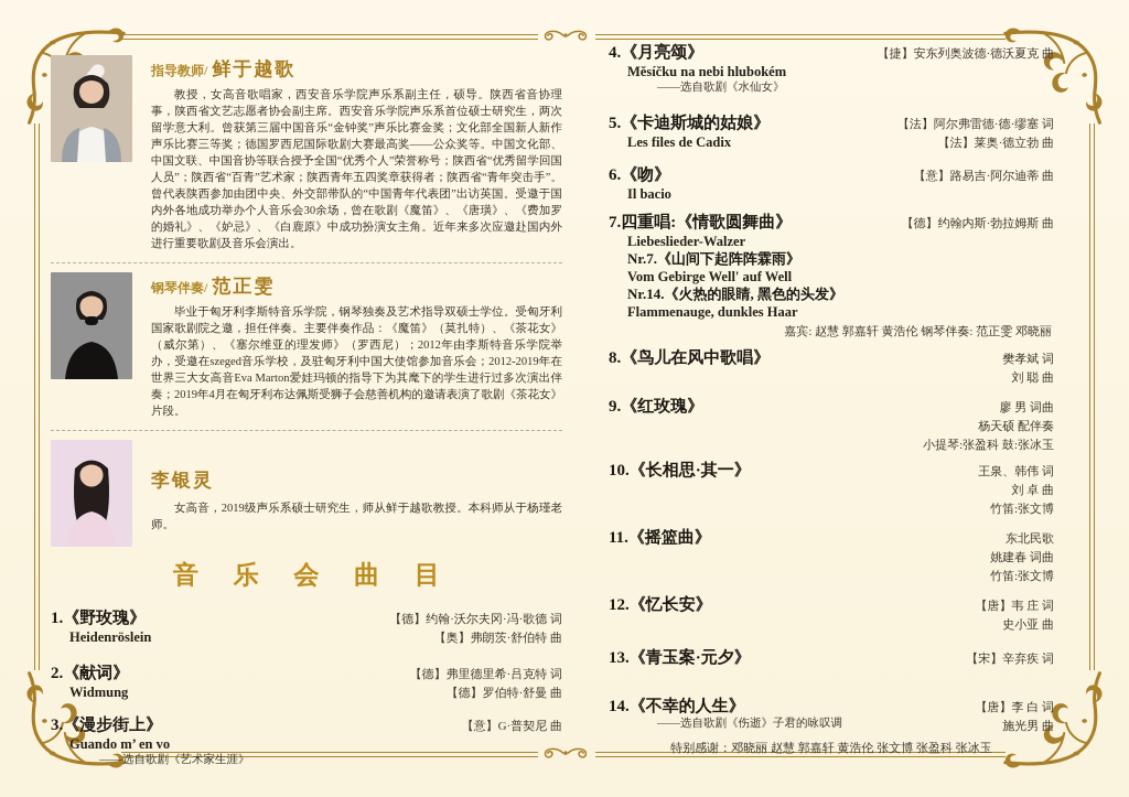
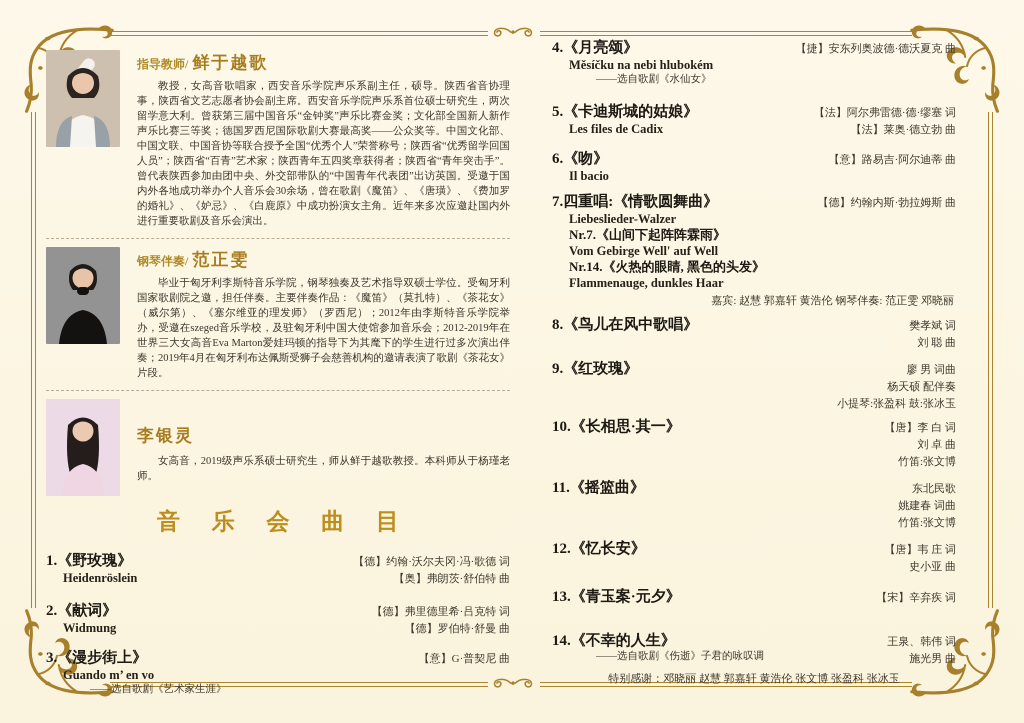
  指导教师/ 鲜于越歌
  教授，女高音歌唱家，西安音乐学院声乐系副主任，硕导。陕西省音协理事，陕西省文艺志愿者协会副主席。西安音乐学院声乐系首位硕士研究生，两次留学意大利。曾获第三届中国音乐“金钟奖”声乐比赛金奖；文化部全国新人新作声乐比赛三等奖；德国罗西尼国际歌剧大赛最高奖——公众奖等。中国文化部、中国文联、中国音协等联合授予全国“优秀个人”荣誉称号；陕西省“优秀留学回国人员”；陕西省“百青”艺术家；陕西青年五四奖章获得者；陕西省“青年突击手”。曾代表陕西参加由团中央、外交部带队的“中国青年代表团”出访英国。受邀于国内外各地成功举办个人音乐会30余场，曾在歌剧《魔笛》、《唐璜》、《费加罗的婚礼》、《妒忌》、《白鹿原》中成功扮演女主角。近年来多次应邀赴国内外进行重要歌剧及音乐会演出。
  钢琴伴奏/ 范正雯
  毕业于匈牙利李斯特音乐学院，钢琴独奏及艺术指导双硕士学位。受匈牙利国家歌剧院之邀，担任伴奏。主要伴奏作品：《魔笛》（莫扎特）、《茶花女》（威尔第）、《塞尔维亚的理发师》（罗西尼）；2012年由李斯特音乐学院举办，受邀在szeged音乐学校，及驻匈牙利中国大使馆参加音乐会；2012-2019年在世界三大女高音Eva Marton爱娃玛顿的指导下为其麾下的学生进行过多次演出伴奏；2019年4月在匈牙利布达佩斯受狮子会慈善机构的邀请表演了歌剧《茶花女》片段。
  李银灵
  女高音，2019级声乐系硕士研究生，师从鲜于越歌教授。本科师从于杨瑾老师。
  音 乐 会 曲 目
  1.《野玫瑰》
  Heidenröslein
  【德】约翰·沃尔夫冈·冯·歌德 词
  【奥】弗朗茨·舒伯特 曲
  2.《献词》
  Widmung
  【德】弗里德里希·吕克特 词
  【德】罗伯特·舒曼 曲
  3.《漫步街上》
  Guando m’ en vo
  ——选自歌剧《艺术家生涯》
  【意】G·普契尼 曲
  4.《月亮颂》
  Měsíčku na nebi hlubokém
  ——选自歌剧《水仙女》
  【捷】安东列奥波德·德沃夏克 曲
  5.《卡迪斯城的姑娘》
  Les files de Cadix
  【法】阿尔弗雷德·德·缪塞 词
  【法】莱奥·德立勃 曲
  6.《吻》
  Il bacio
  【意】路易吉·阿尔迪蒂 曲
  7.四重唱:《情歌圆舞曲》
  Liebeslieder-Walzer
  Nr.7.《山间下起阵阵霖雨》
  Vom Gebirge Well' auf Well
  Nr.14.《火热的眼睛, 黑色的头发》
  Flammenauge, dunkles Haar
  【德】约翰内斯·勃拉姆斯 曲
  嘉宾: 赵慧 郭嘉轩 黄浩伦 钢琴伴奏: 范正雯 邓晓丽
  8.《鸟儿在风中歌唱》
  樊孝斌 词
  刘 聪 曲
  9.《红玫瑰》
  廖 男 词曲
  杨天硕 配伴奏
  小提琴:张盈科 鼓:张冰玉
  10.《长相思·其一》
- 王泉、韩伟 词
+ 【唐】李 白 词
  刘 卓 曲
  竹笛:张文博
  11.《摇篮曲》
  东北民歌
  姚建春 词曲
  竹笛:张文博
  12.《忆长安》
  【唐】韦 庄 词
  史小亚 曲
  13.《青玉案·元夕》
  【宋】辛弃疾 词
  14.《不幸的人生》
  ——选自歌剧《伤逝》子君的咏叹调
- 【唐】李 白 词
+ 王泉、韩伟 词
  施光男 曲
  特别感谢：邓晓丽 赵慧 郭嘉轩 黄浩伦 张文博 张盈科 张冰玉
